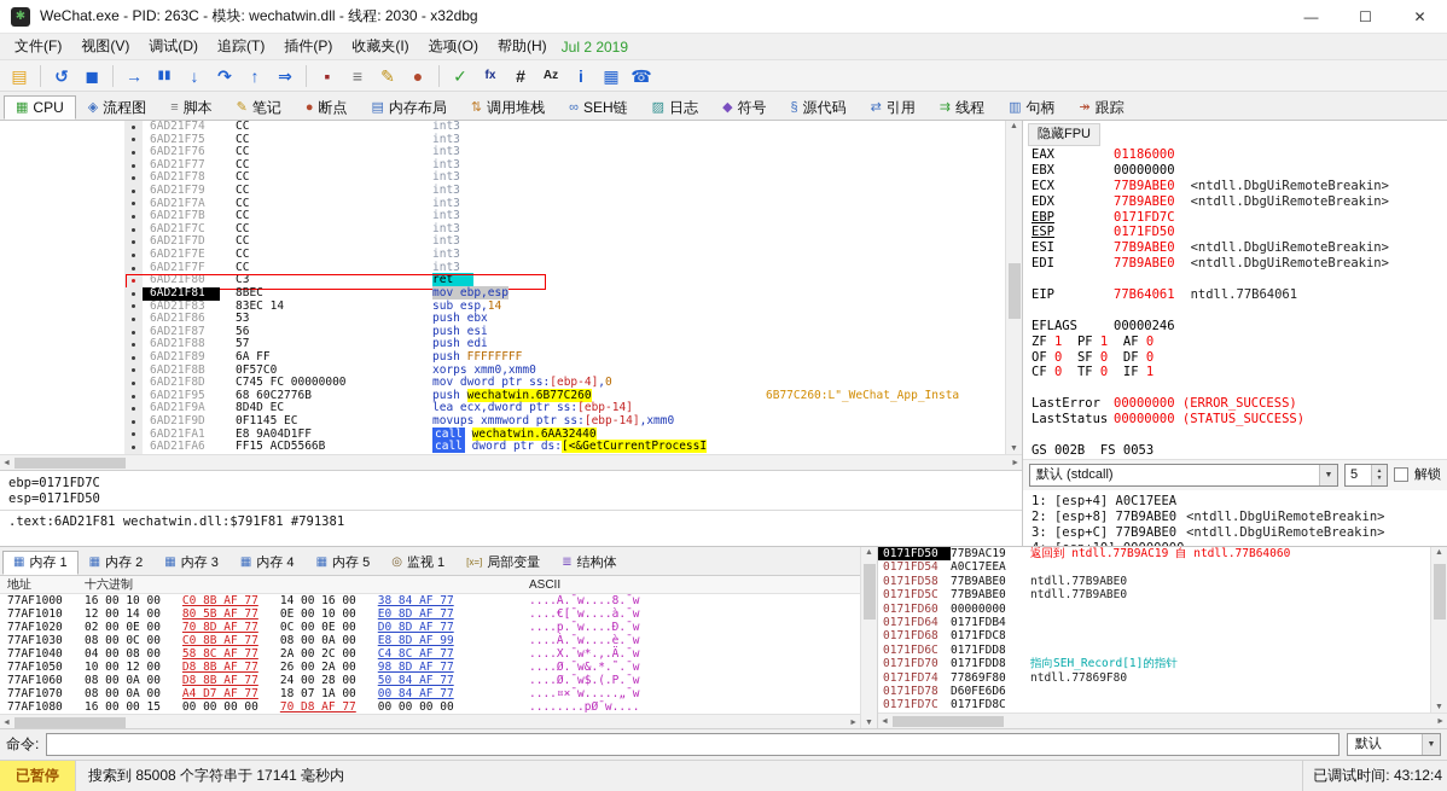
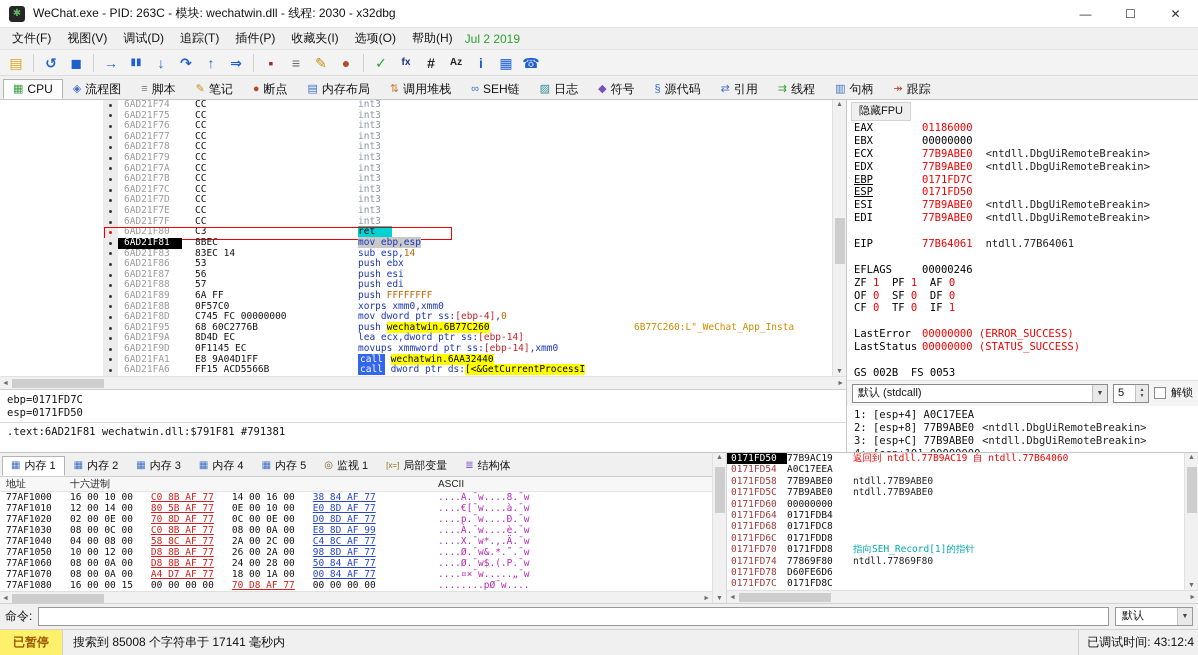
  ✱
  WeChat.exe - PID: 263C - 模块: wechatwin.dll - 线程: 2030 - x32dbg
  —
  ☐
  ✕
  文件(F)
  视图(V)
  调试(D)
  追踪(T)
  插件(P)
  收藏夹(I)
  选项(O)
  帮助(H)
  Jul 2 2019
  ▤
  ↺
  ◼
  →
  ▮▮
  ↓
  ↷
  ↑
  ⇒
  ▪
  ≡
  ✎
  ●
  ✓
  fx
  #
  Az
  i
  ▦
  ☎
  ▦
  CPU
  ◈
  流程图
  ≡
  脚本
  ✎
  笔记
  ●
  断点
  ▤
  内存布局
  ⇅
  调用堆栈
  ∞
  SEH链
  ▨
  日志
  ◆
  符号
  §
  源代码
  ⇄
  引用
  ⇉
  线程
  ▥
  句柄
  ↠
  跟踪
  6AD21F74
  CC
  int3
  6AD21F75
  CC
  int3
  6AD21F76
  CC
  int3
  6AD21F77
  CC
  int3
  6AD21F78
  CC
  int3
  6AD21F79
  CC
  int3
  6AD21F7A
  CC
  int3
  6AD21F7B
  CC
  int3
  6AD21F7C
  CC
  int3
  6AD21F7D
  CC
  int3
  6AD21F7E
  CC
  int3
  6AD21F7F
  CC
  int3
  6AD21F80
  C3
  ret
  6AD21F81
  8BEC
  mov ebp,esp
  6AD21F83
  83EC 14
  sub esp,14
  6AD21F86
  53
  push ebx
  6AD21F87
  56
  push esi
  6AD21F88
  57
  push edi
  6AD21F89
  6A FF
  push FFFFFFFF
  6AD21F8B
  0F57C0
  xorps xmm0,xmm0
  6AD21F8D
  C745 FC 00000000
  mov dword ptr ss:[ebp-4],0
  6AD21F95
  68 60C2776B
  push wechatwin.6B77C260
  6B77C260:L"_WeChat_App_Insta
  6AD21F9A
  8D4D EC
  lea ecx,dword ptr ss:[ebp-14]
  6AD21F9D
  0F1145 EC
  movups xmmword ptr ss:[ebp-14],xmm0
  6AD21FA1
  E8 9A04D1FF
  call wechatwin.6AA32440
  6AD21FA6
  FF15 ACD5566B
  call dword ptr ds:[<&GetCurrentProcessI
  ebp=0171FD7C
  esp=0171FD50
  .text:6AD21F81 wechatwin.dll:$791F81 #791381
  隐藏FPU
  EAX 01186000
  EBX 00000000
  ECX 77B9ABE0 <ntdll.DbgUiRemoteBreakin>
  EDX 77B9ABE0 <ntdll.DbgUiRemoteBreakin>
  EBP 0171FD7C
  ESP 0171FD50
  ESI 77B9ABE0 <ntdll.DbgUiRemoteBreakin>
  EDI 77B9ABE0 <ntdll.DbgUiRemoteBreakin>
  EIP 77B64061 ntdll.77B64061
  EFLAGS 00000246
  ZF 1 PF 1 AF 0
  OF 0 SF 0 DF 0
  CF 0 TF 0 IF 1
  LastError 00000000 (ERROR_SUCCESS)
  LastStatus 00000000 (STATUS_SUCCESS)
  GS 002B FS 0053
  默认 (stdcall)
  5
  解锁
  1: [esp+4] A0C17EEA
  2: [esp+8] 77B9ABE0 <ntdll.DbgUiRemoteBreakin>
  3: [esp+C] 77B9ABE0 <ntdll.DbgUiRemoteBreakin>
  ▦
  内存 1
  ▦
  内存 2
  ▦
  内存 3
  ▦
  内存 4
  ▦
  内存 5
  ◎
  监视 1
  [x=]
  局部变量
  ≣
  结构体
  地址
  十六进制
  ASCII
  77AF1000
  16 00 10 00
  C0 8B AF 77
  14 00 16 00
  38 84 AF 77
  ....À.¯w....8.¯w
  77AF1010
  12 00 14 00
  80 5B AF 77
  0E 00 10 00
  E0 8D AF 77
  ....€[¯w....à.¯w
  77AF1020
  02 00 0E 00
  70 8D AF 77
  0C 00 0E 00
  D0 8D AF 77
  ....p.¯w....Ð.¯w
  77AF1030
  08 00 0C 00
  C0 8B AF 77
  08 00 0A 00
  E8 8D AF 99
  ....À.¯w....è.¯w
  77AF1040
  04 00 08 00
  58 8C AF 77
  2A 00 2C 00
  C4 8C AF 77
  ....X.¯w*.,.Ä.¯w
  77AF1050
  10 00 12 00
  D8 8B AF 77
  26 00 2A 00
  98 8D AF 77
  ....Ø.¯w&.*.˜.¯w
  77AF1060
  08 00 0A 00
  D8 8B AF 77
  24 00 28 00
  50 84 AF 77
  ....Ø.¯w$.(.P.¯w
  77AF1070
  08 00 0A 00
  A4 D7 AF 77
- 18 07 1A 00
+ 18 00 1A 00
  00 84 AF 77
  ....¤×¯w.....„¯w
  77AF1080
  16 00 00 15
  00 00 00 00
  70 D8 AF 77
  00 00 00 00
  ........pØ¯w....
  0171FD50
  77B9AC19
  返回到 ntdll.77B9AC19 自 ntdll.77B64060
  0171FD54
  A0C17EEA
  0171FD58
  77B9ABE0
  ntdll.77B9ABE0
  0171FD5C
  77B9ABE0
  ntdll.77B9ABE0
  0171FD60
  00000000
  0171FD64
  0171FDB4
  0171FD68
  0171FDC8
  0171FD6C
  0171FDD8
  0171FD70
  0171FDD8
  指向SEH_Record[1]的指针
  0171FD74
  77869F80
  ntdll.77869F80
  0171FD78
  D60FE6D6
  0171FD7C
  0171FD8C
  命令:
  默认
  已暂停
  搜索到 85008 个字符串于 17141 毫秒内
  已调试时间: 43:12:4
